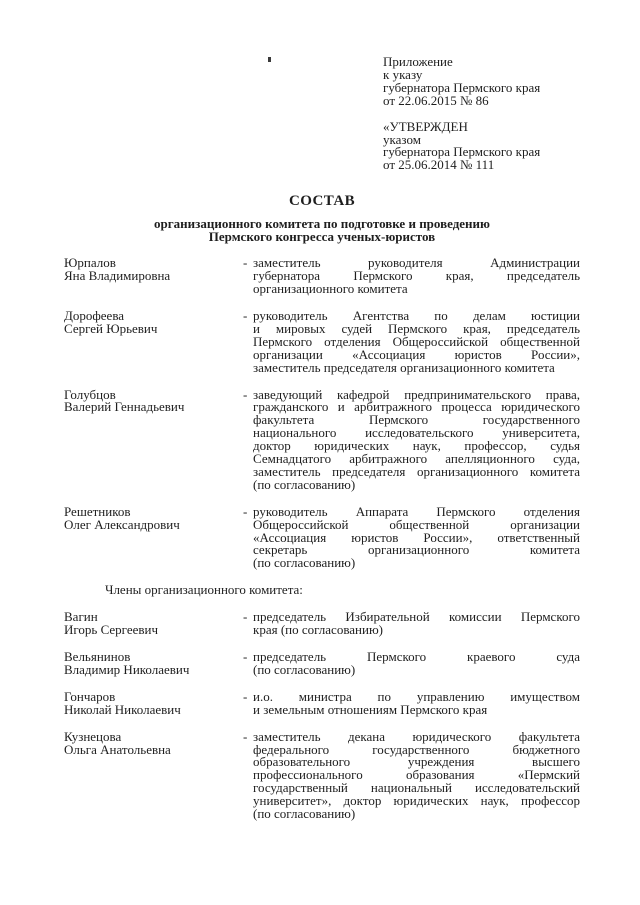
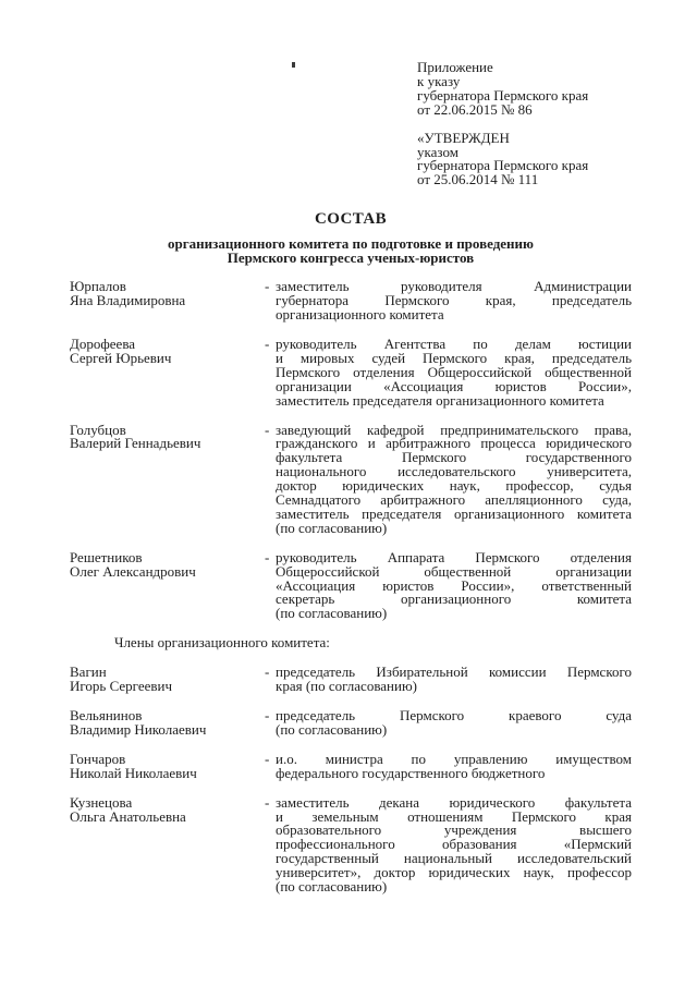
  Приложение
  к указу
  губернатора Пермского края
  от 22.06.2015 № 86
  «УТВЕРЖДЕН
  указом
  губернатора Пермского края
  от 25.06.2014 № 111
  СОСТАВ
  организационного комитета по подготовке и проведению
  Пермского конгресса ученых-юристов
  Юрпалов
  Яна Владимировна
  -
  заместитель руководителя Администрации
  губернатора Пермского края, председатель
  организационного комитета
  Дорофеева
  Сергей Юрьевич
  -
  руководитель Агентства по делам юстиции
  и мировых судей Пермского края, председатель
  Пермского отделения Общероссийской общественной
  организации «Ассоциация юристов России»,
  заместитель председателя организационного комитета
  Голубцов
  Валерий Геннадьевич
  -
  заведующий кафедрой предпринимательского права,
  гражданского и арбитражного процесса юридического
  факультета Пермского государственного
  национального исследовательского университета,
  доктор юридических наук, профессор, судья
  Семнадцатого арбитражного апелляционного суда,
  заместитель председателя организационного комитета
  (по согласованию)
  Решетников
  Олег Александрович
  -
  руководитель Аппарата Пермского отделения
  Общероссийской общественной организации
  «Ассоциация юристов России», ответственный
  секретарь организационного комитета
  (по согласованию)
  Члены организационного комитета:
  Вагин
  Игорь Сергеевич
  -
  председатель Избирательной комиссии Пермского
  края (по согласованию)
  Вельянинов
  Владимир Николаевич
  -
  председатель Пермского краевого суда
  (по согласованию)
  Гончаров
  Николай Николаевич
  -
  и.о. министра по управлению имуществом
- и земельным отношениям Пермского края
+ федерального государственного бюджетного
  Кузнецова
  Ольга Анатольевна
  -
  заместитель декана юридического факультета
- федерального государственного бюджетного
+ и земельным отношениям Пермского края
  образовательного учреждения высшего
  профессионального образования «Пермский
  государственный национальный исследовательский
  университет», доктор юридических наук, профессор
  (по согласованию)
